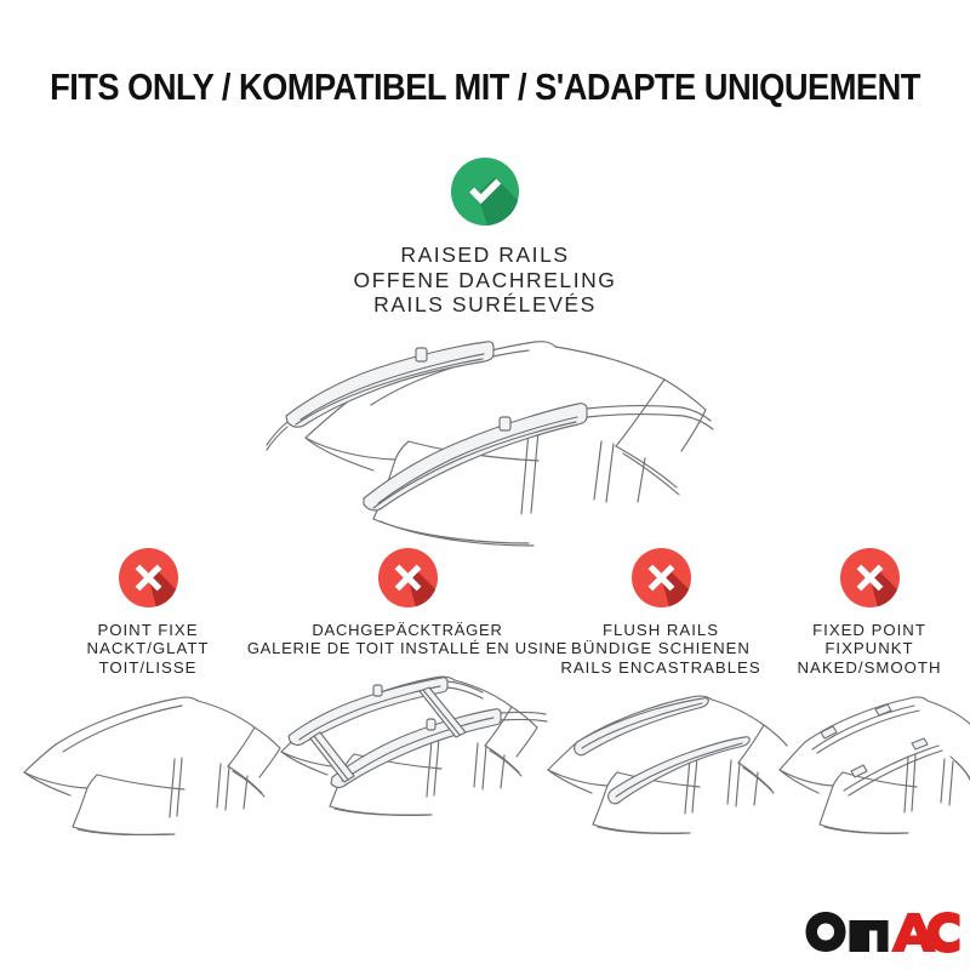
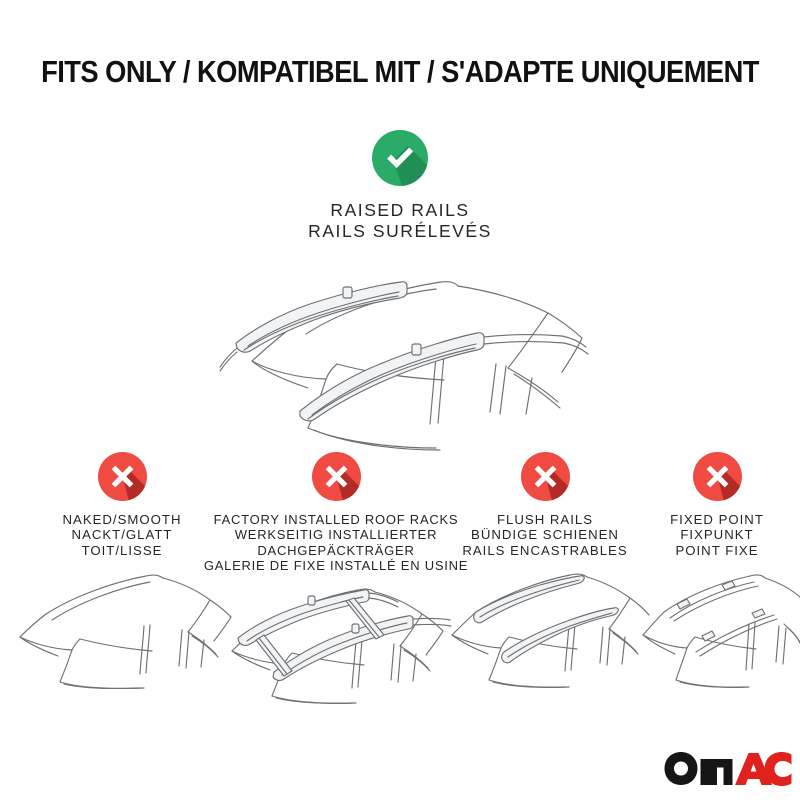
  FITS ONLY / KOMPATIBEL MIT / S'ADAPTE UNIQUEMENT
  RAISED RAILS
- OFFENE DACHRELING
  RAILS SURÉLEVÉS
- POINT FIXE
+ NAKED/SMOOTH
  NACKT/GLATT
  TOIT/LISSE
+ FACTORY INSTALLED ROOF RACKS
+ WERKSEITIG INSTALLIERTER
  DACHGEPÄCKTRÄGER
- GALERIE DE TOIT INSTALLÉ EN USINE
+ GALERIE DE FIXE INSTALLÉ EN USINE
  FLUSH RAILS
  BÜNDIGE SCHIENEN
  RAILS ENCASTRABLES
  FIXED POINT
  FIXPUNKT
- NAKED/SMOOTH
+ POINT FIXE
